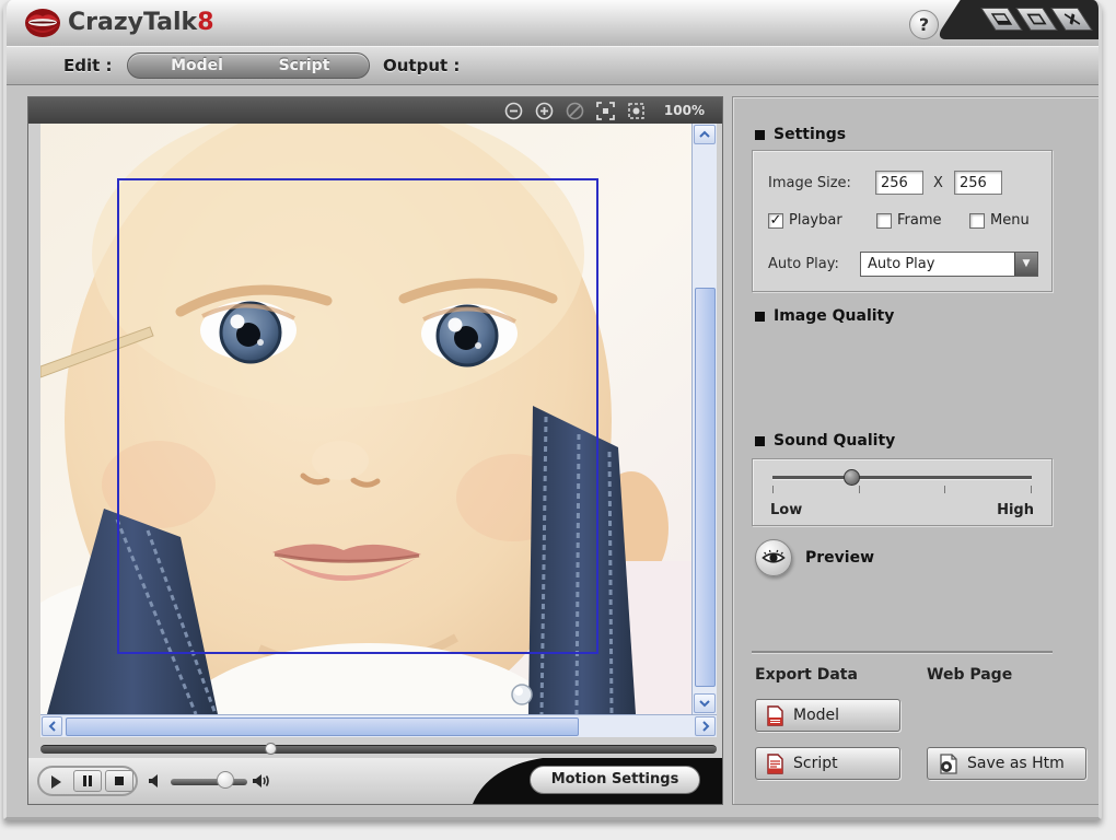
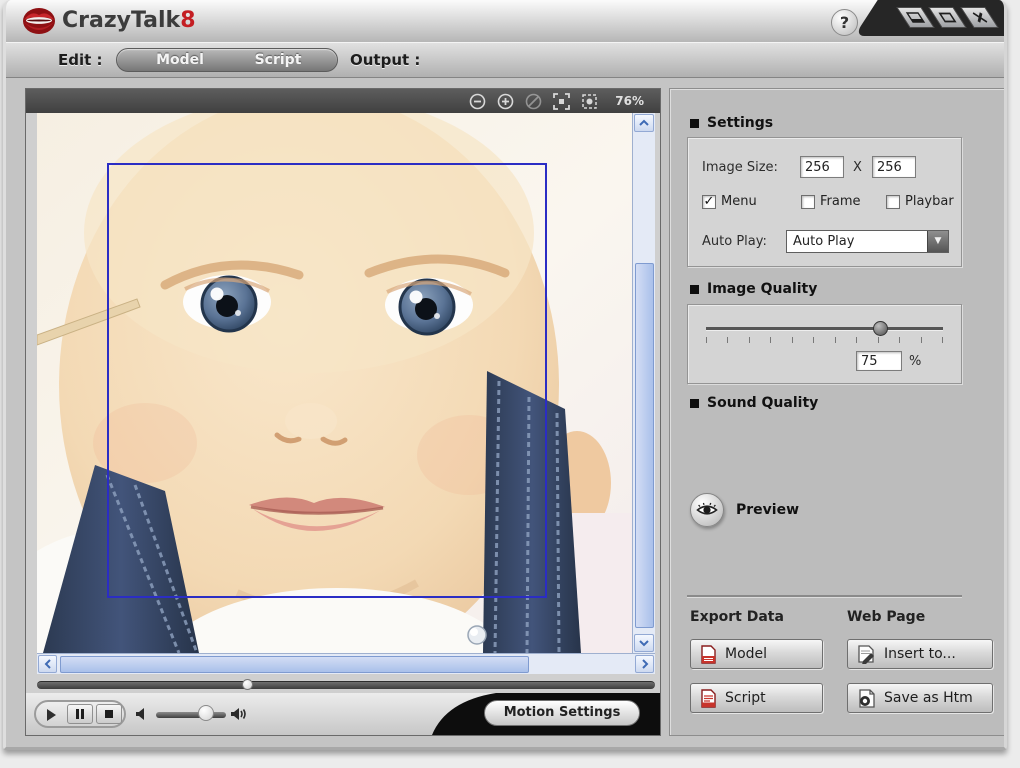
  CrazyTalk8
  ?
  Edit :
  Model
  Script
  Output :
- 100%
+ 76%
  Motion Settings
  Settings
  Image Size:
  256
  X
  256
  ✓
- Playbar
+ Menu
  Frame
- Menu
+ Playbar
  Auto Play:
  Auto Play
  ▼
  Image Quality
+ 75
+ %
  Sound Quality
- Low
- High
  Preview
  Export Data
  Web Page
  Model
  Script
+ Insert to...
  Save as Htm
